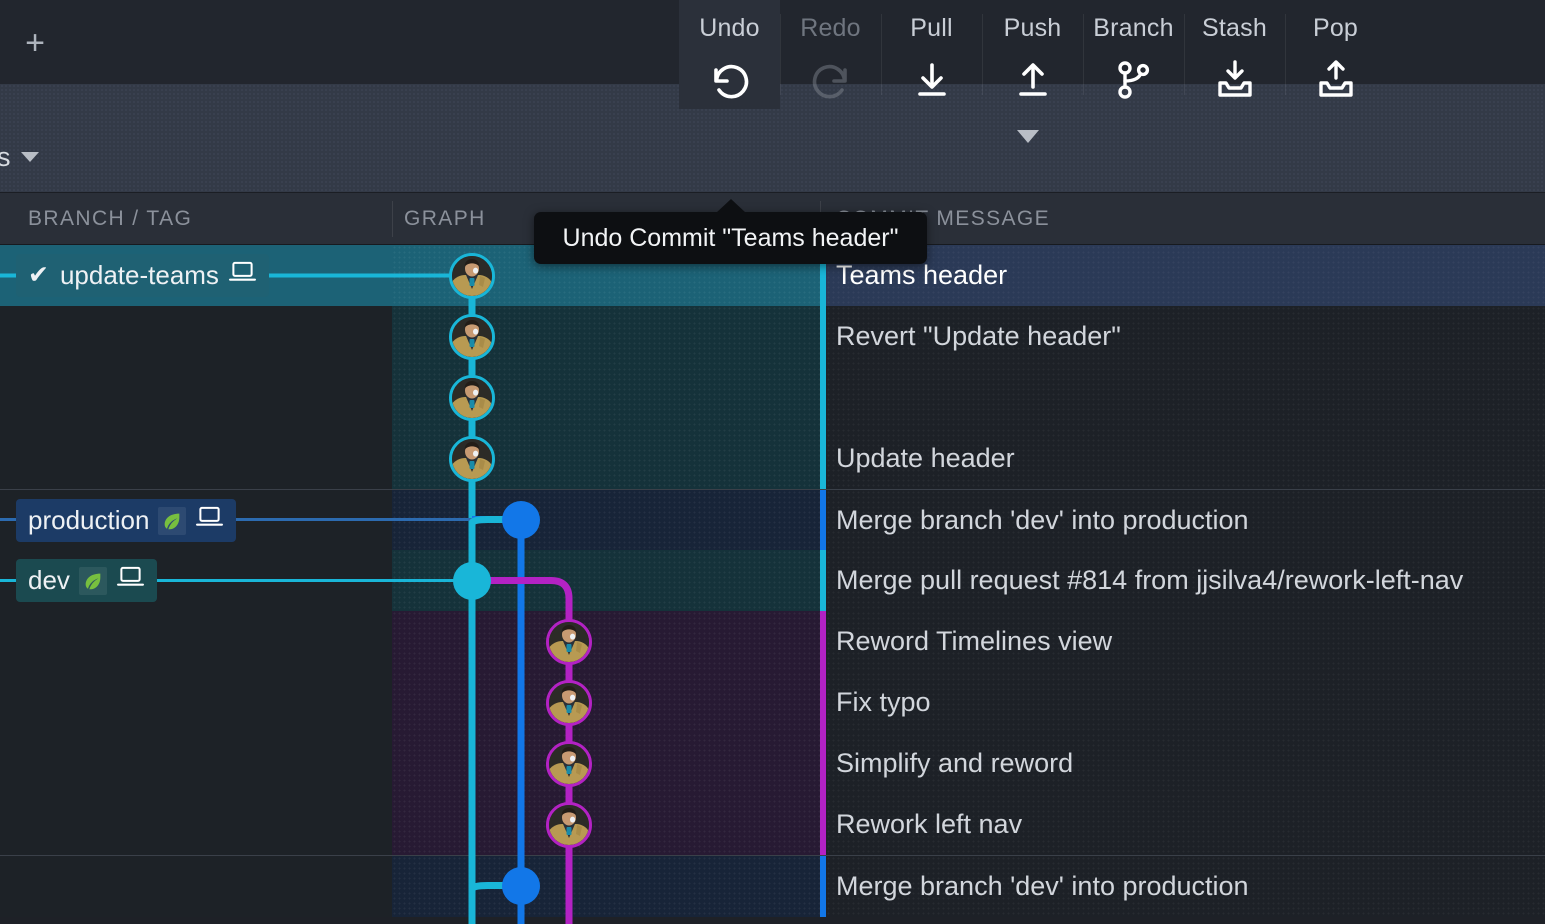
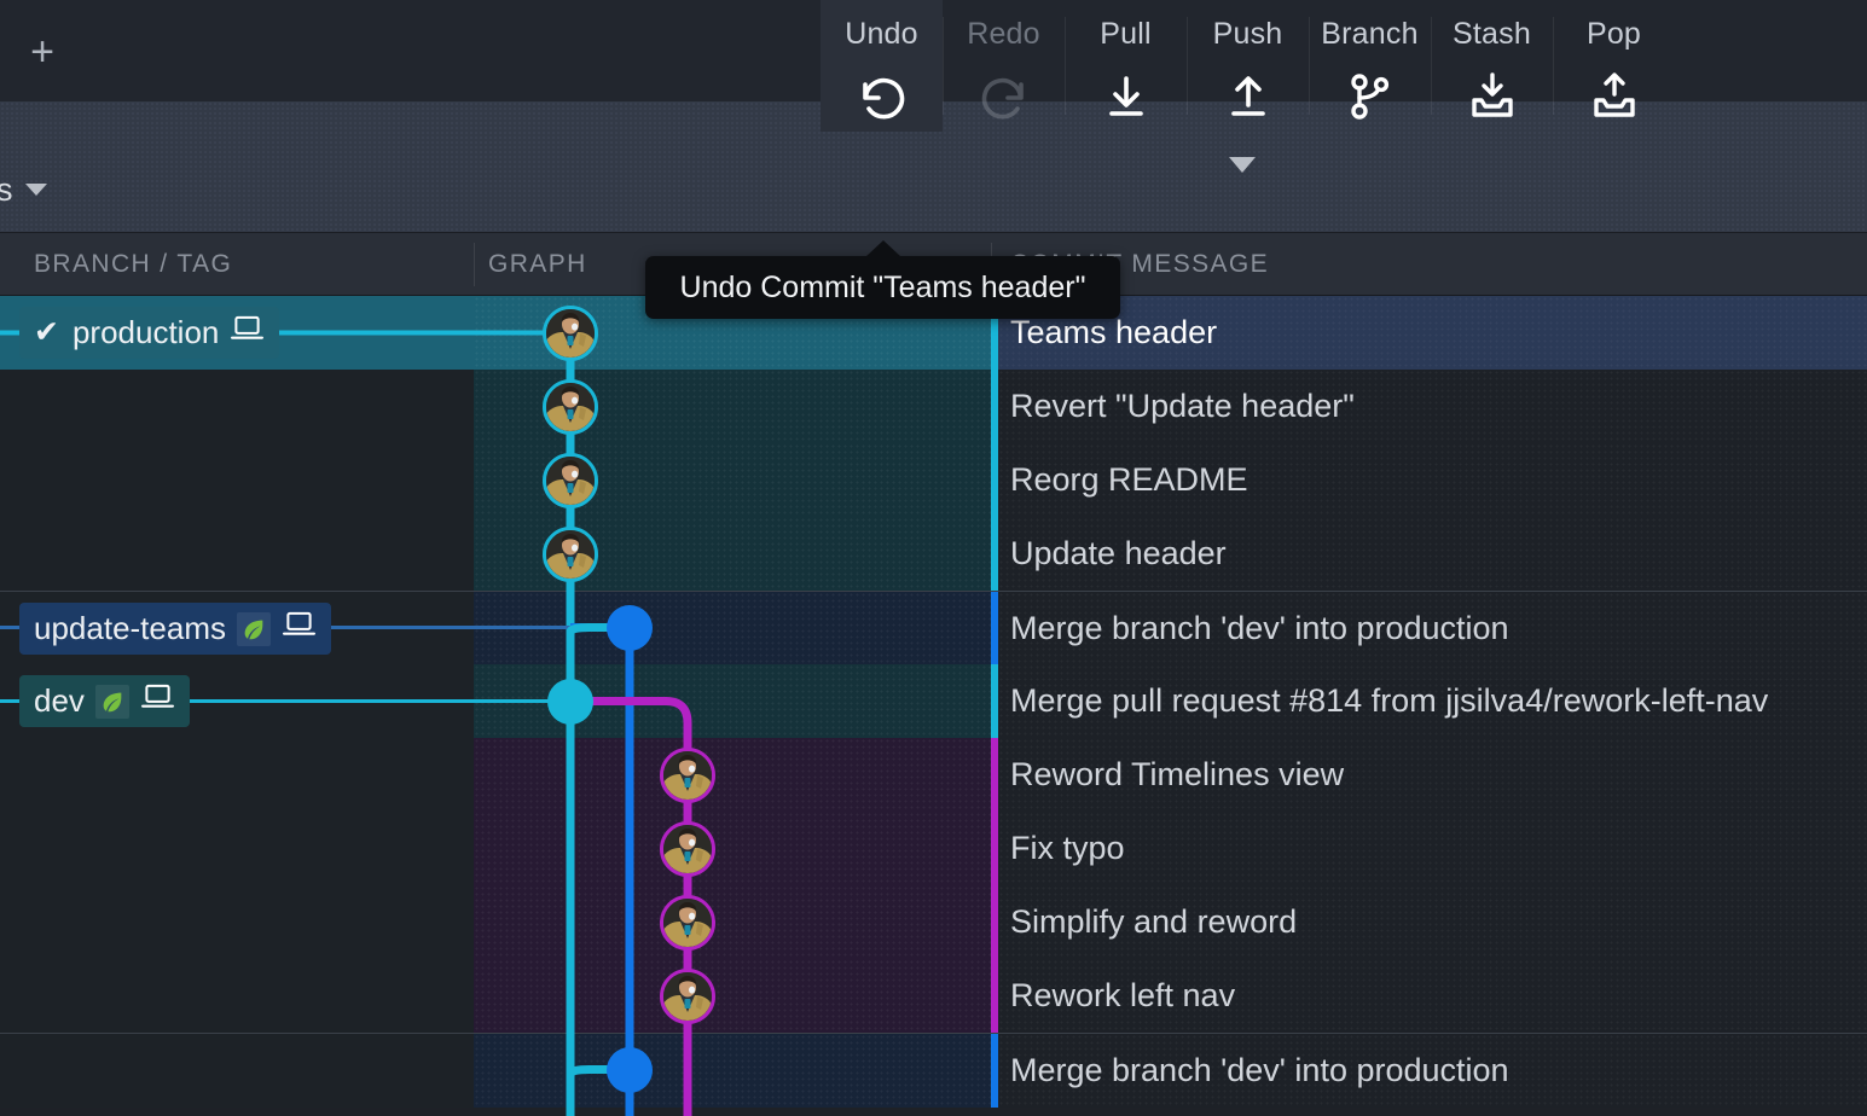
  +
  Undo
  Redo
  Pull
  Push
  Branch
  Stash
  Pop
  BRANCH / TAG
  GRAPH
  Teams header
  ✔
- update-teams
+ production
  Revert "Update header"
+ Reorg README
  Update header
  Merge branch 'dev' into production
- production
+ update-teams
  Merge pull request #814 from jjsilva4/rework-left-nav
  dev
  Reword Timelines view
  Fix typo
  Simplify and reword
  Rework left nav
  Merge branch 'dev' into production
  Undo Commit "Teams header"
